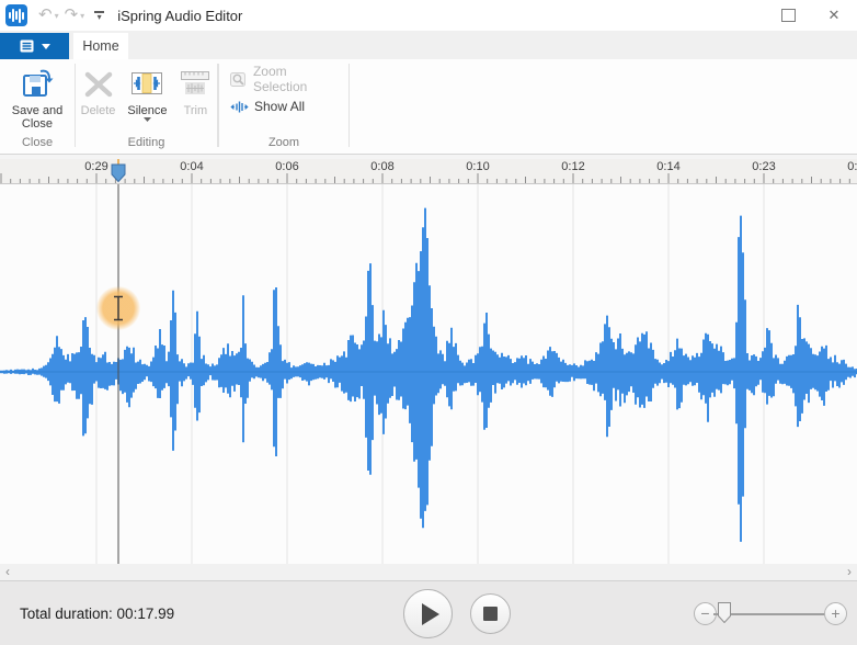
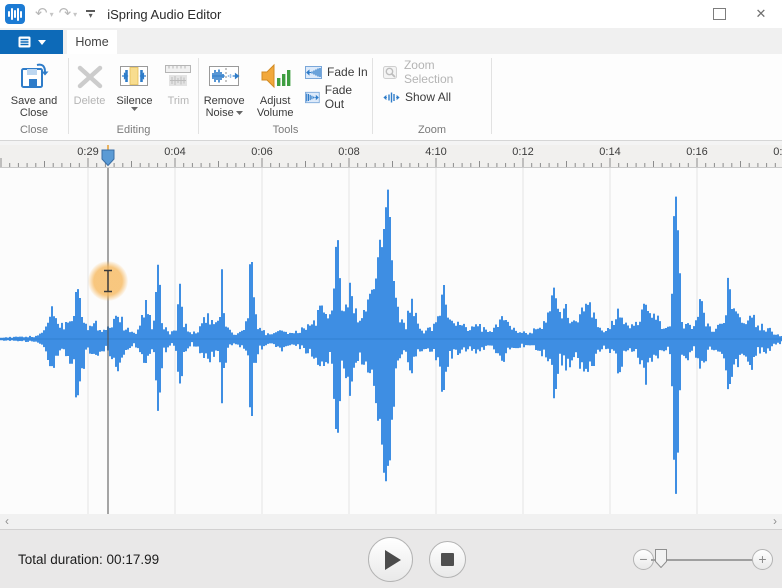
  ↶
  ▾
  ↷
  ▾
  ▾
  iSpring Audio Editor
  ✕
  Home
  Save and
  Close
  Close
  Delete
  Silence
  Trim
  Editing
+ Remove
+ Noise
+ Adjust
+ Volume
+ Fade In
+ Fade Out
+ Tools
  Zoom Selection
  Show All
  Zoom
  0:29
  0:04
  0:06
  0:08
- 0:10
+ 4:10
  0:12
  0:14
- 0:23
+ 0:16
  ‹
  ›
  Total duration: 00:17.99
  −
  +
